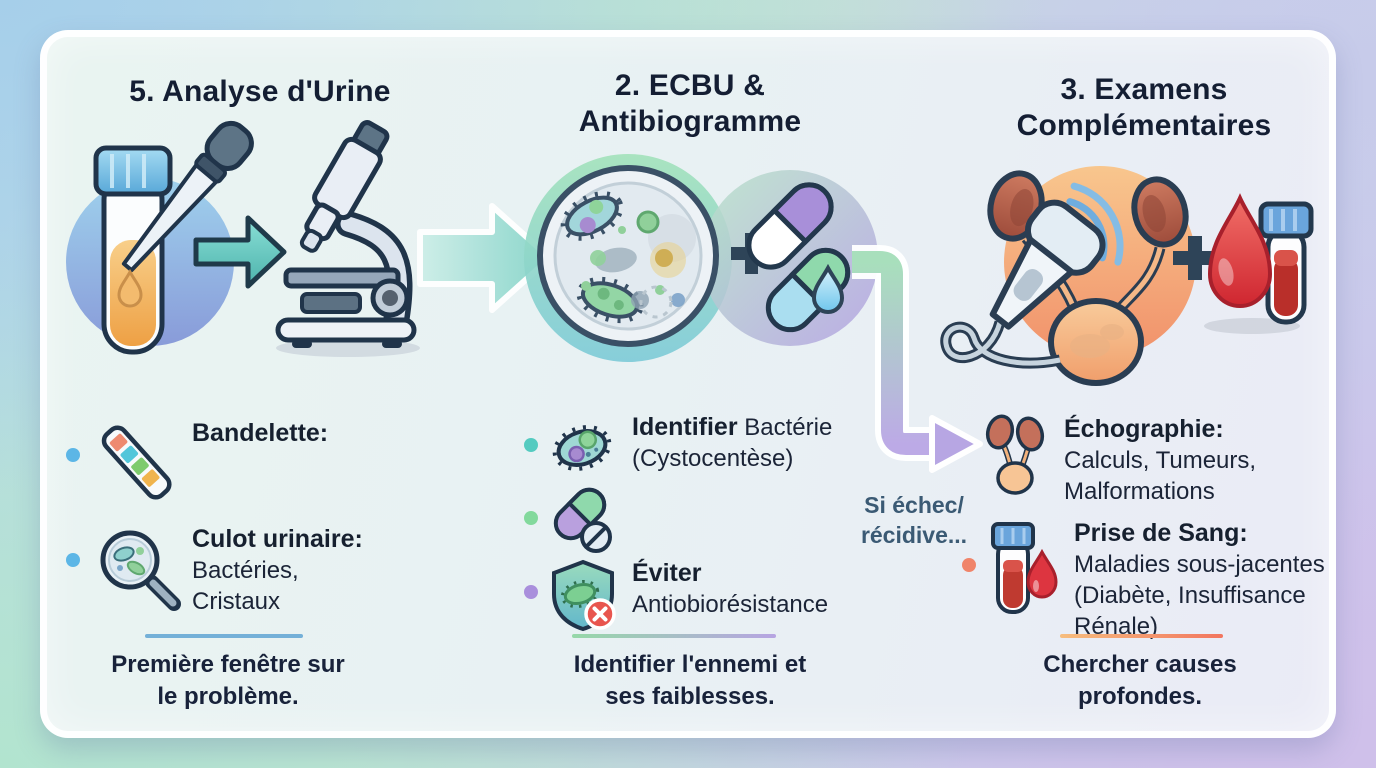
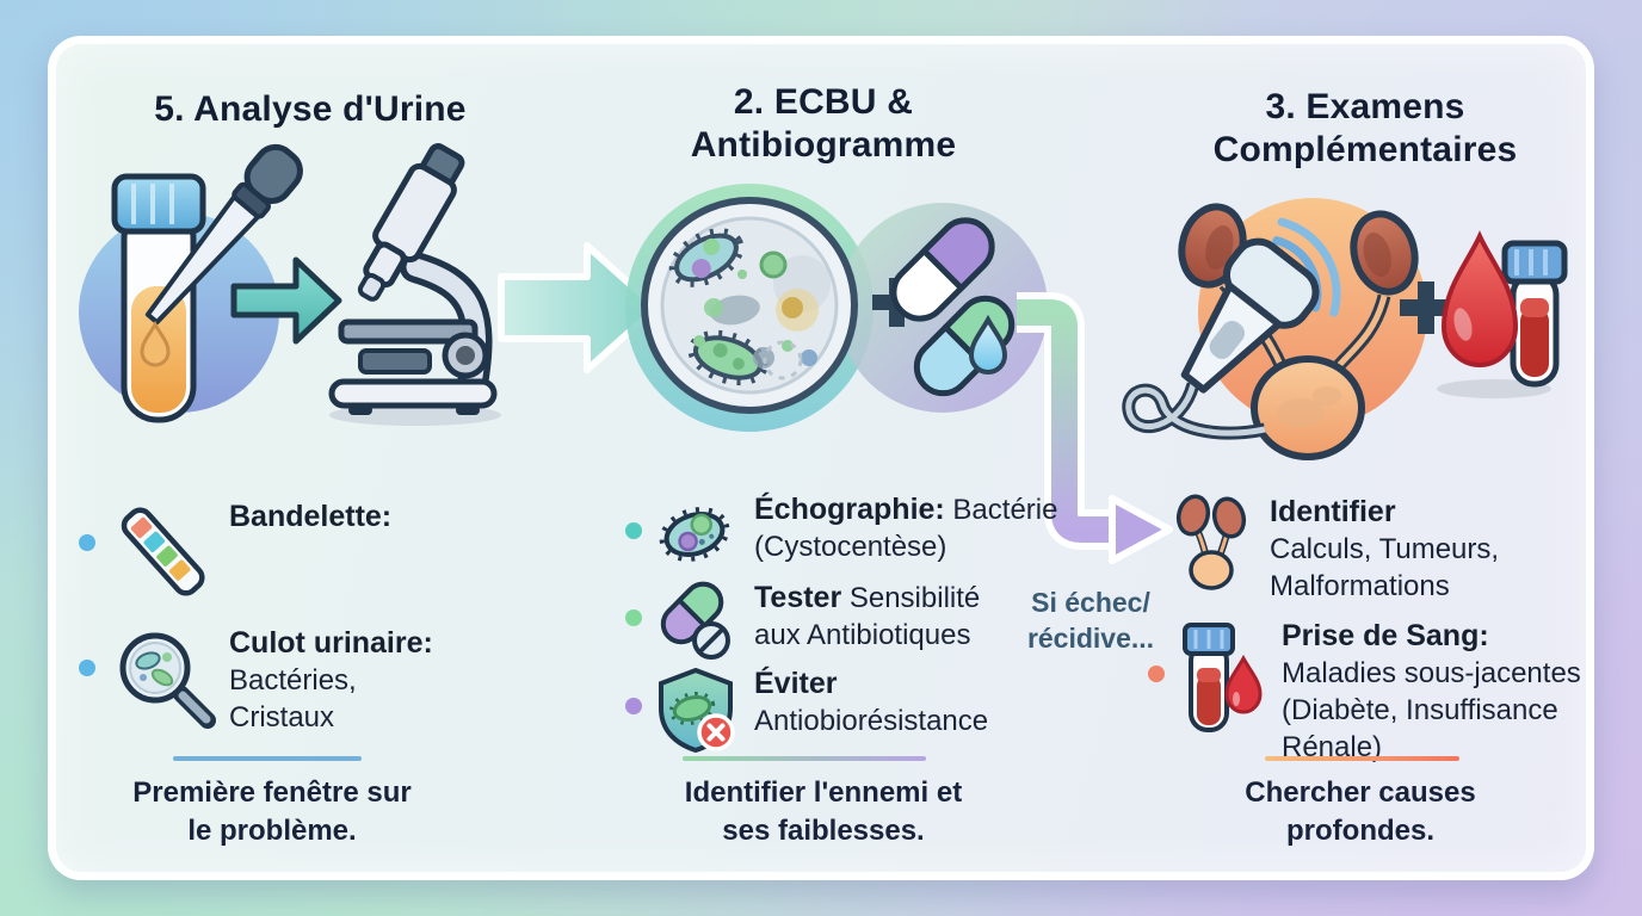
  5. Analyse d'Urine
  2. ECBU &
  Antibiogramme
  3. Examens
  Complémentaires
  Bandelette:
  Culot urinaire:
  Bactéries,
  Cristaux
  Première fenêtre sur
  le problème.
- Identifier Bactérie
+ Échographie: Bactérie
  (Cystocentèse)
+ Tester Sensibilité
+ aux Antibiotiques
  Éviter
  Antiobiorésistance
  Identifier l'ennemi et
  ses faiblesses.
  Si échec/
  récidive...
- Échographie:
+ Identifier
  Calculs, Tumeurs,
  Malformations
  Prise de Sang:
  Maladies sous-jacentes
  (Diabète, Insuffisance
  Rénale)
  Chercher causes
  profondes.
